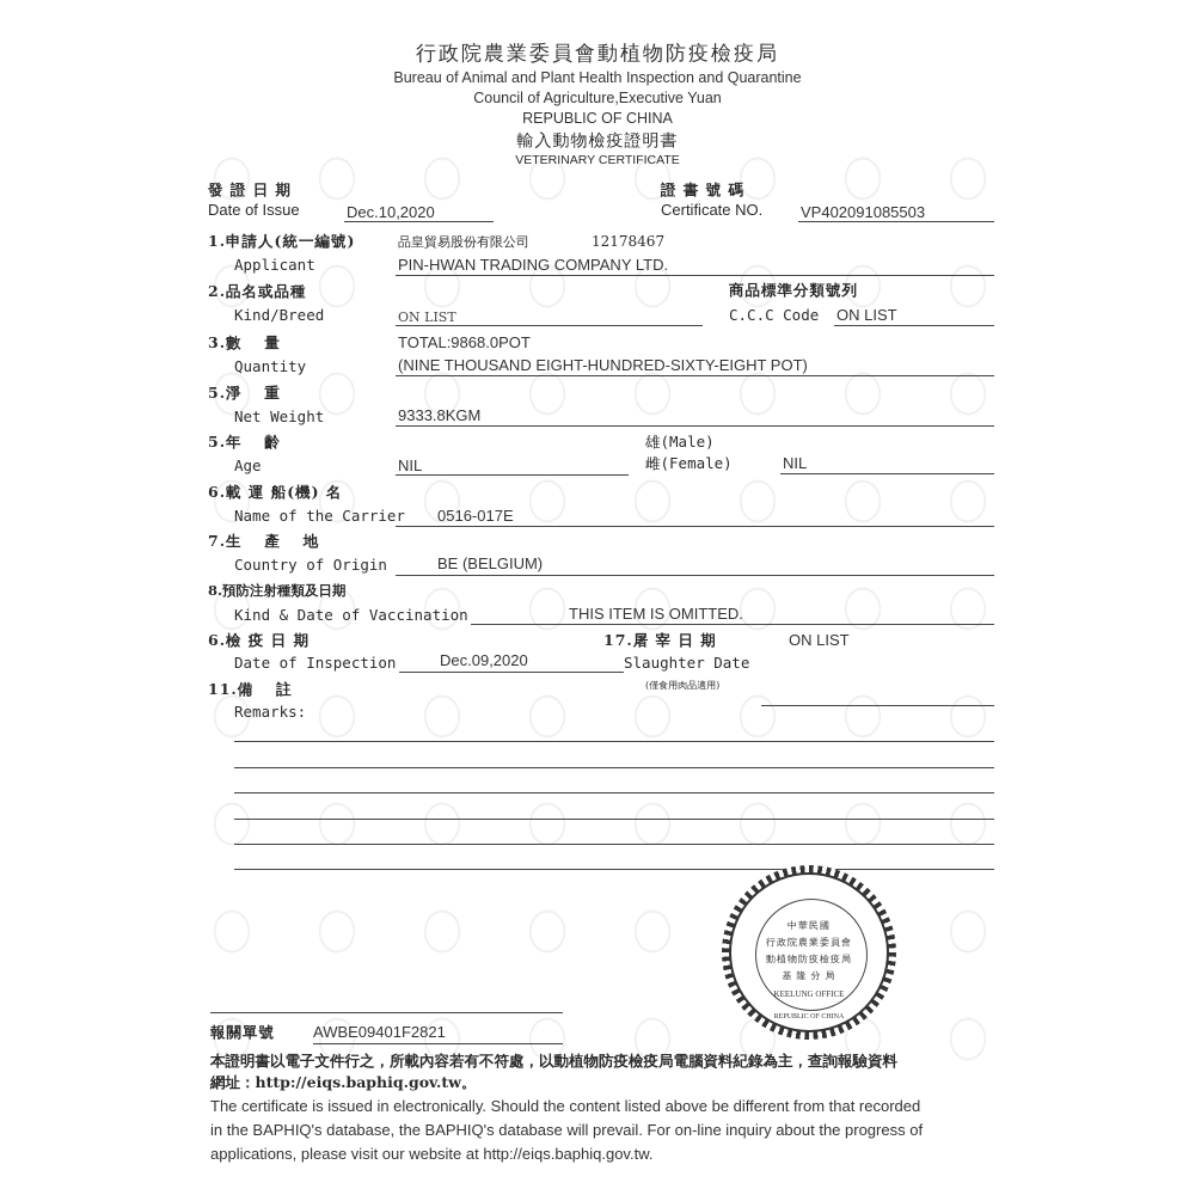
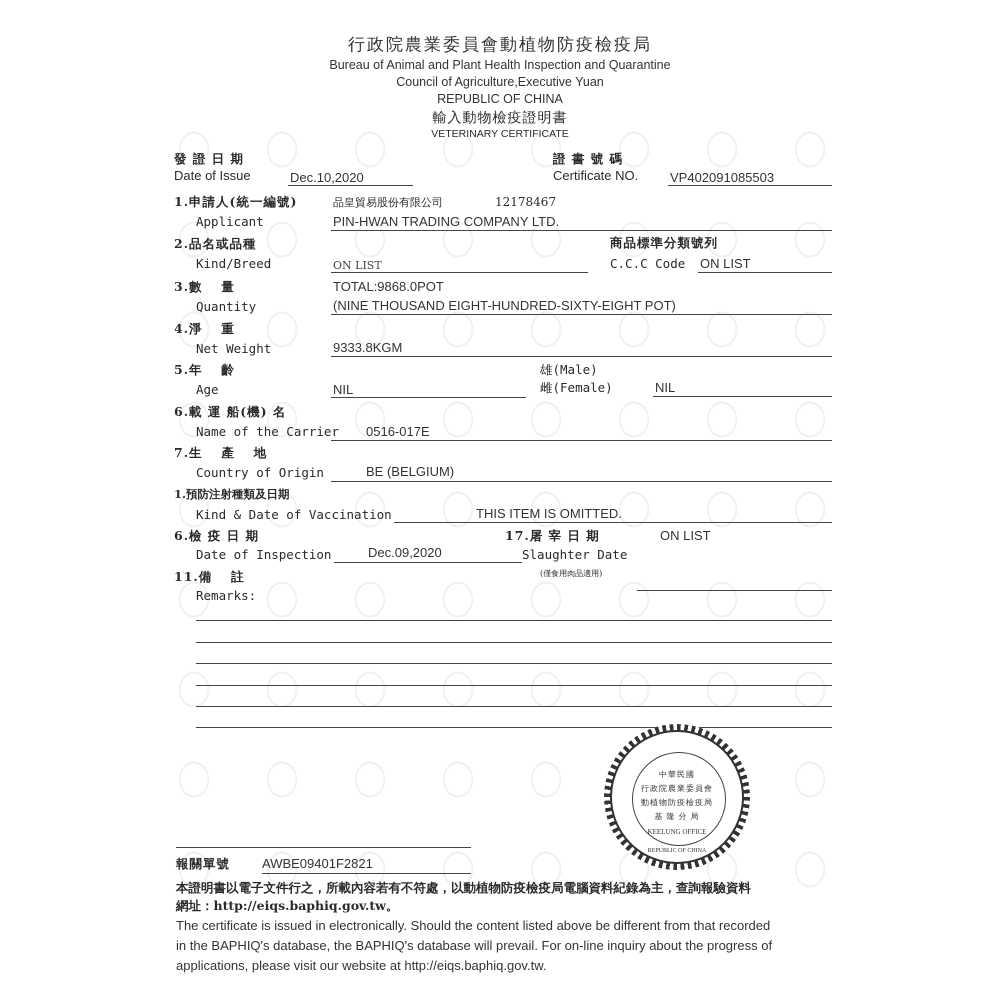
  行政院農業委員會動植物防疫檢疫局
  Bureau of Animal and Plant Health Inspection and Quarantine
  Council of Agriculture,Executive Yuan
  REPUBLIC OF CHINA
  輸入動物檢疫證明書
  VETERINARY CERTIFICATE
  發 證 日 期
  Date of Issue
  Dec.10,2020
  證 書 號 碼
  Certificate NO.
  VP402091085503
  1.申請人(統一編號)
  品皇貿易股份有限公司
  12178467
  Applicant
  PIN-HWAN TRADING COMPANY LTD.
  2.品名或品種
  商品標準分類號列
  Kind/Breed
  ON LIST
  C.C.C Code
  ON LIST
  3.數 量
  TOTAL:9868.0POT
  Quantity
  (NINE THOUSAND EIGHT-HUNDRED-SIXTY-EIGHT POT)
- 5.淨 重
+ 4.淨 重
  Net Weight
  9333.8KGM
  5.年 齡
  Age
  NIL
  雄(Male)
  雌(Female)
  NIL
  6.載 運 船(機) 名
  Name of the Carrier
  0516-017E
  7.生 產 地
  Country of Origin
  BE (BELGIUM)
- 8.預防注射種類及日期
+ 1.預防注射種類及日期
  Kind & Date of Vaccination
  THIS ITEM IS OMITTED.
  6.檢 疫 日 期
  Date of Inspection
  Dec.09,2020
  17.屠 宰 日 期
  ON LIST
  Slaughter Date
  (僅食用肉品適用)
  11.備 註
  Remarks:
  中華民國
  行政院農業委員會
  動植物防疫檢疫局
  基 隆 分 局
  KEELUNG OFFICE
  報關單號
  AWBE09401F2821
  本證明書以電子文件行之，所載內容若有不符處，以動植物防疫檢疫局電腦資料紀錄為主，查詢報驗資料
  網址：http://eiqs.baphiq.gov.tw。
  The certificate is issued in electronically. Should the content listed above be different from that recorded
  in the BAPHIQ's database, the BAPHIQ's database will prevail. For on-line inquiry about the progress of
  applications, please visit our website at http://eiqs.baphiq.gov.tw.
